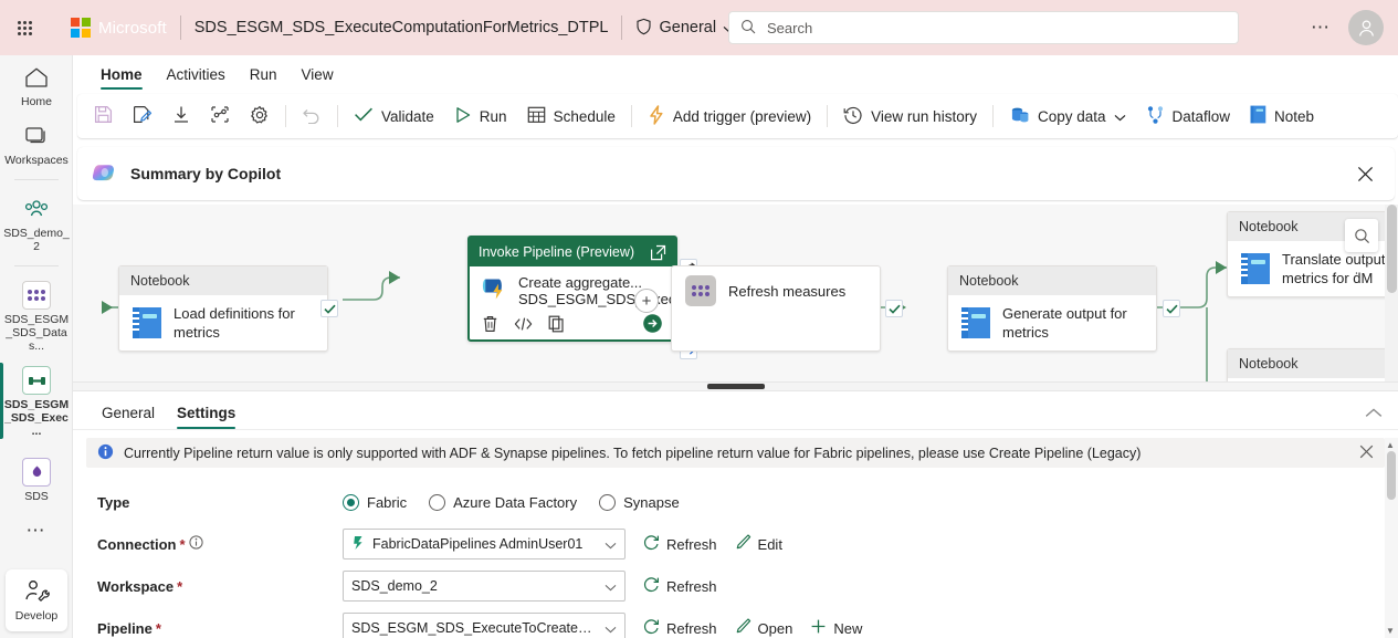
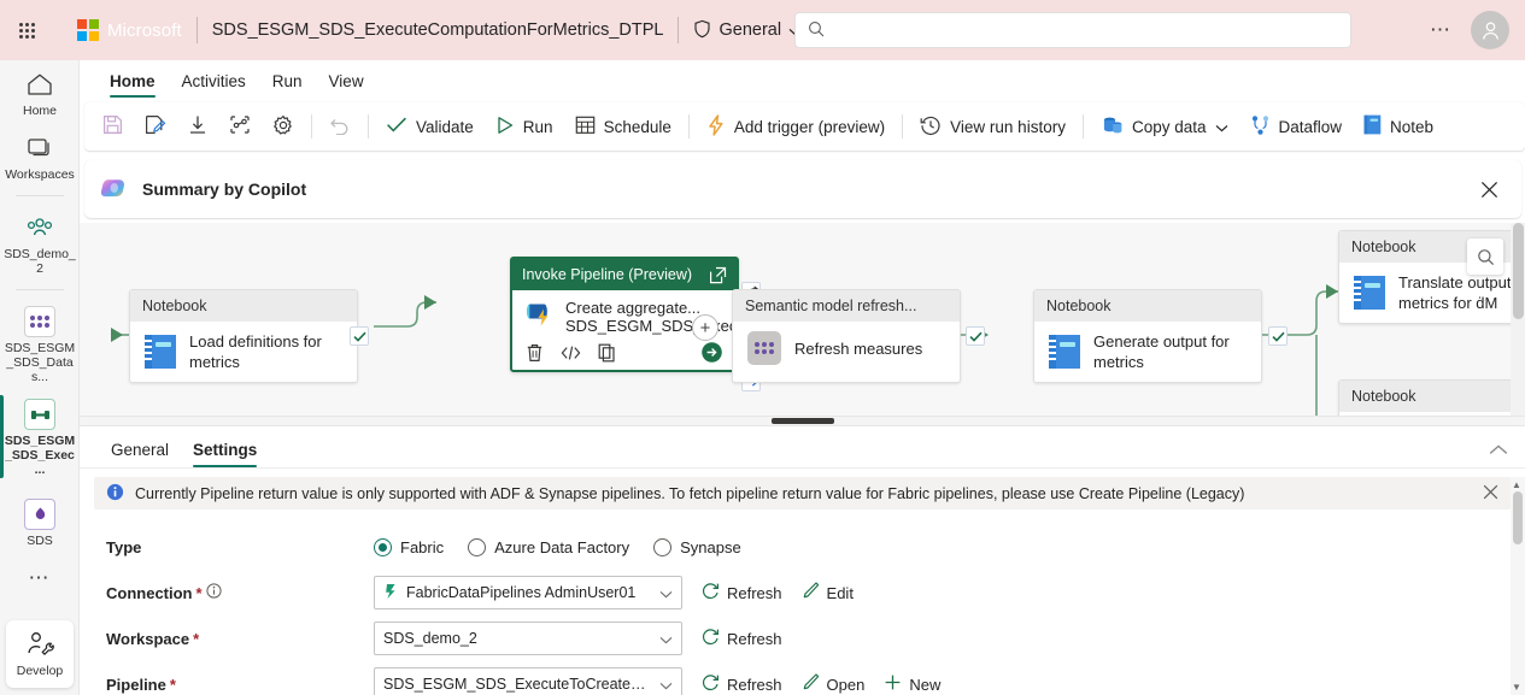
  Microsoft
  SDS_ESGM_SDS_ExecuteComputationForMetrics_DTPL
  General
- Search
  ⋯
  Home
  Workspaces
  SDS_demo_2
  SDS_ESGM_SDS_Datas...
  SDS_ESGM_SDS_Exec...
  SDS
  ⋯
  Develop
  Home
  Activities
  Run
  View
  Validate
  Run
  Schedule
  Add trigger (preview)
  View run history
  Copy data
  Dataflow
  Noteb
  Summary by Copilot
  Notebook
  Load definitions for metrics
  Invoke Pipeline (Preview)
  Create aggregate...
  +
+ Semantic model refresh...
  Refresh measures
  Notebook
  Generate output for metrics
  Notebook
  Translate output metrics for ḋM
  Notebook
  General
  Settings
  Currently Pipeline return value is only supported with ADF & Synapse pipelines. To fetch pipeline return value for Fabric pipelines, please use Create Pipeline (Legacy)
  Type
  Fabric
  Azure Data Factory
  Synapse
  Connection
  *
  FabricDataPipelines AdminUser01
  Refresh
  Edit
  Workspace
  *
  SDS_demo_2
  Refresh
  Pipeline
  *
  SDS_ESGM_SDS_ExecuteToCreateAg.
  Refresh
  Open
  New
  ▲
  ▼
